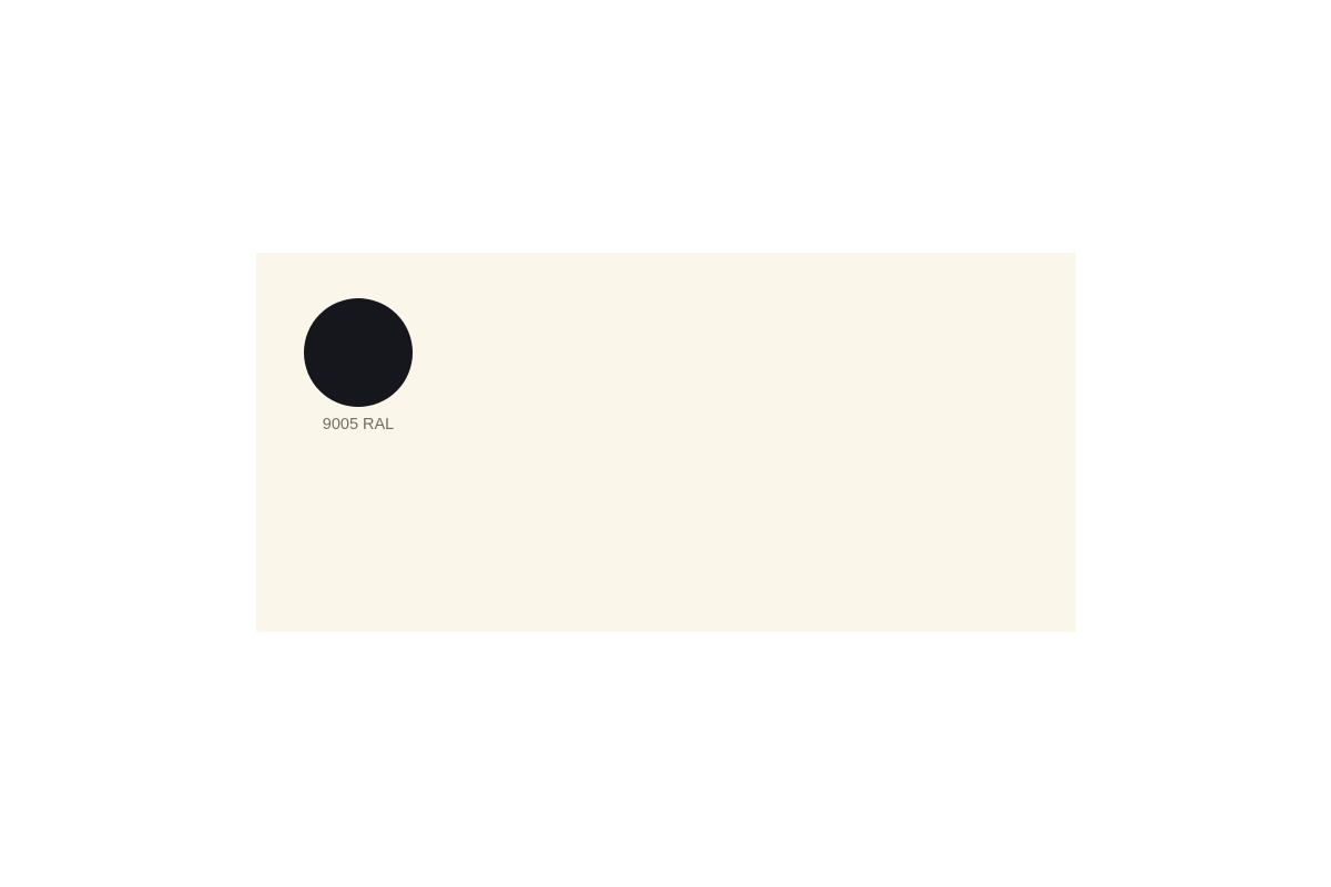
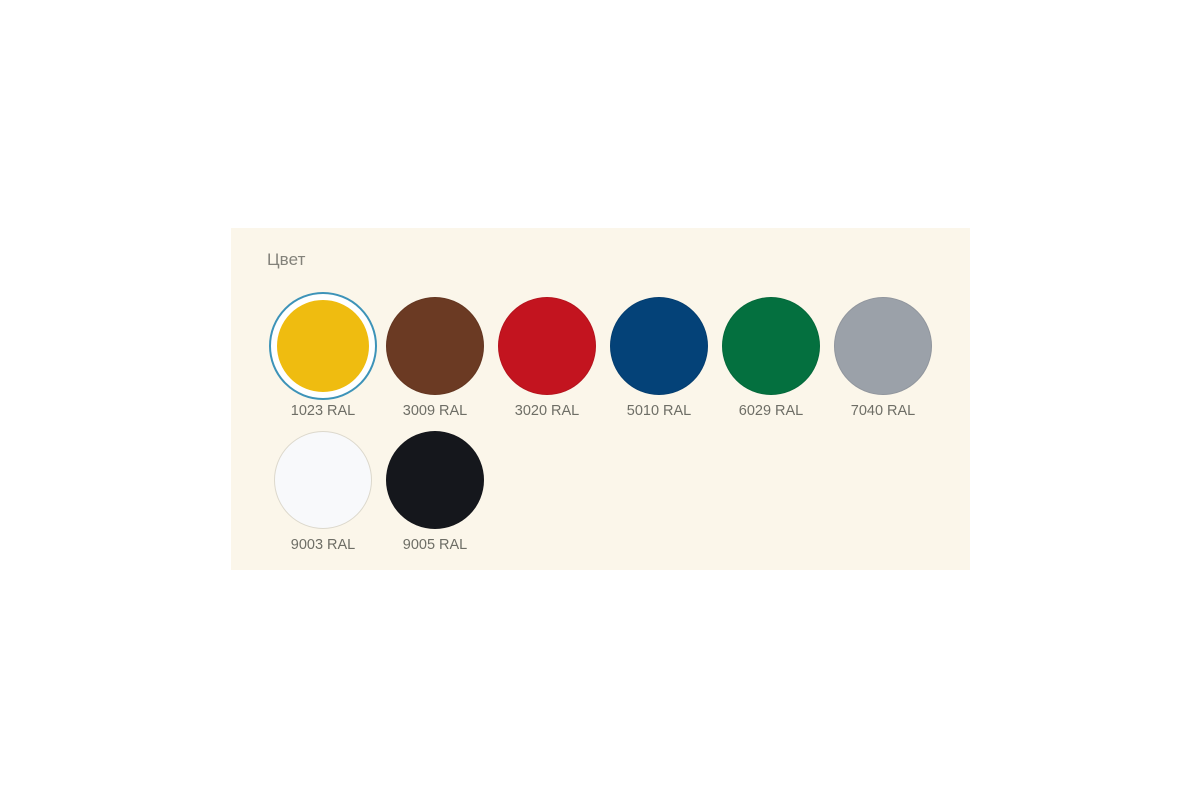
+ Цвет
+ 1023 RAL
+ 3009 RAL
+ 3020 RAL
+ 5010 RAL
+ 6029 RAL
+ 7040 RAL
+ 9003 RAL
  9005 RAL
